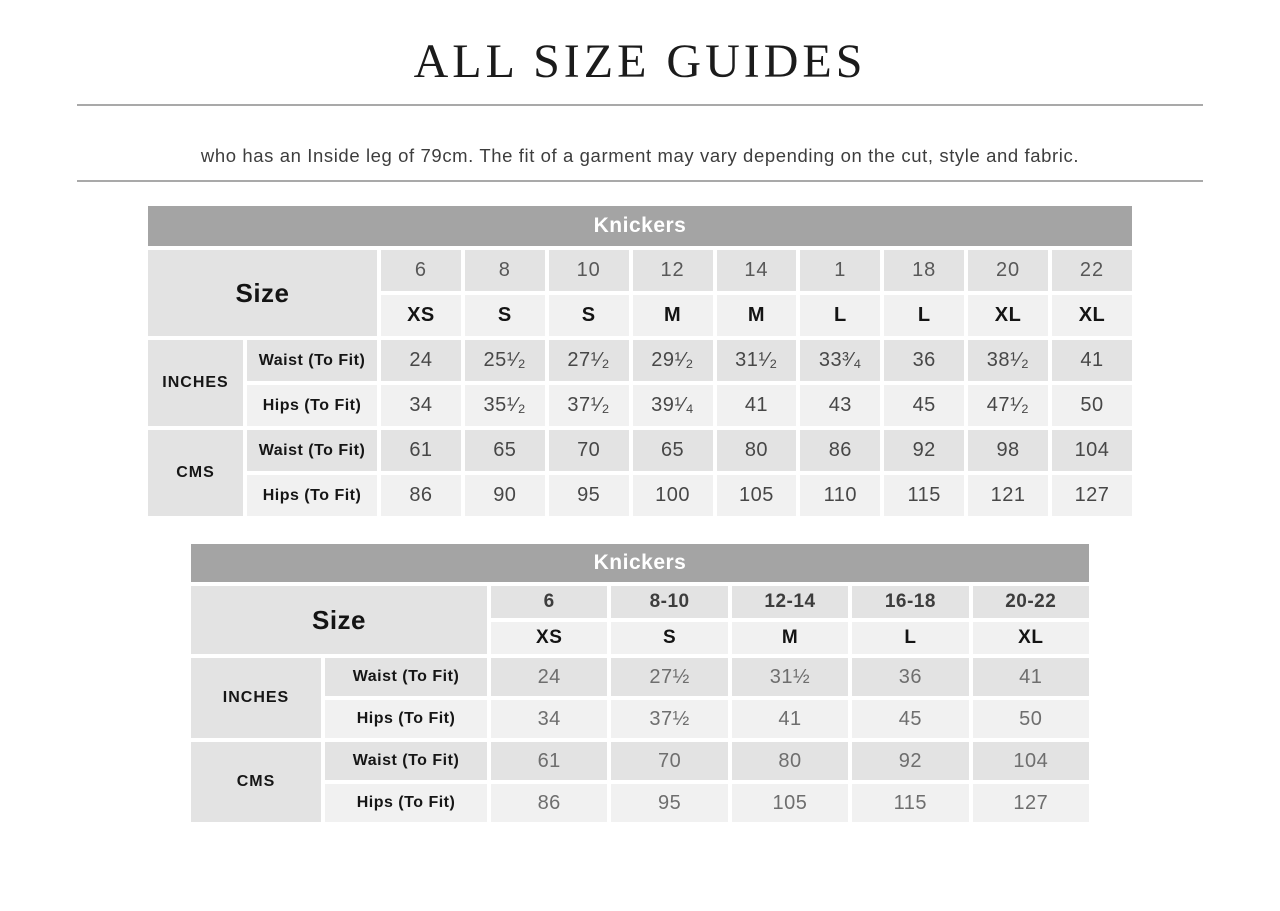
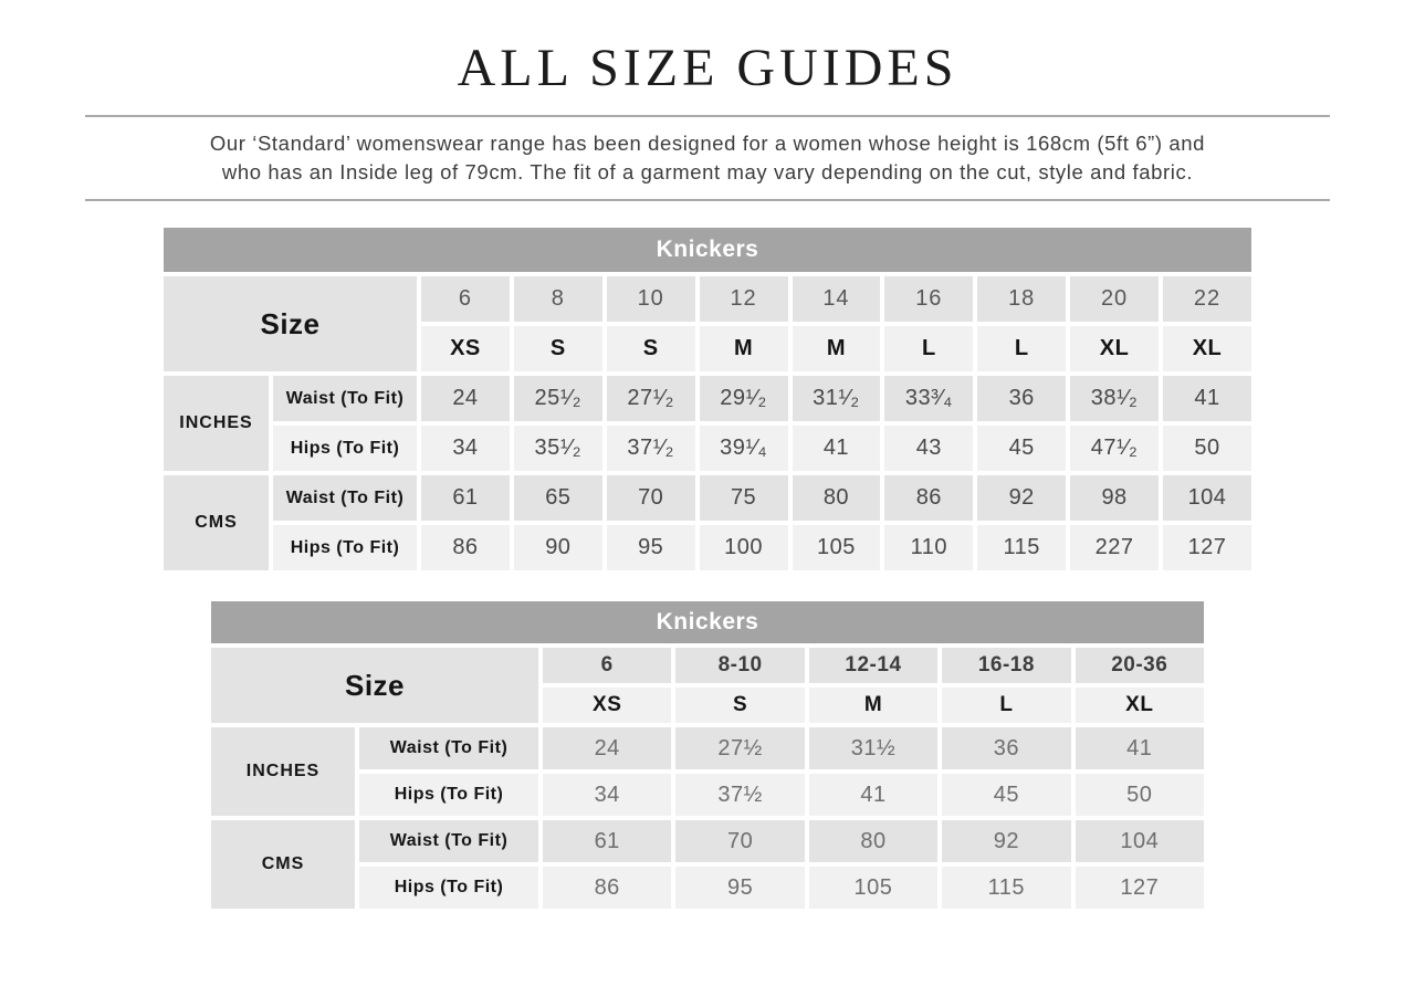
  ALL SIZE GUIDES
+ Our ‘Standard’ womenswear range has been designed for a women whose height is 168cm (5ft 6”) and
  who has an Inside leg of 79cm. The fit of a garment may vary depending on the cut, style and fabric.
  Knickers
- Size	6	8	10	12	14	1	18	20	22
+ Size	6	8	10	12	14	16	18	20	22
  XS	S	S	M	M	L	L	XL	XL
  INCHES	Waist (To Fit)	24	25¹⁄₂	27¹⁄₂	29¹⁄₂	31¹⁄₂	33³⁄₄	36	38¹⁄₂	41
  Hips (To Fit)	34	35¹⁄₂	37¹⁄₂	39¹⁄₄	41	43	45	47¹⁄₂	50
- CMS	Waist (To Fit)	61	65	70	65	80	86	92	98	104
+ CMS	Waist (To Fit)	61	65	70	75	80	86	92	98	104
- Hips (To Fit)	86	90	95	100	105	110	115	121	127
+ Hips (To Fit)	86	90	95	100	105	110	115	227	127
  Knickers
- Size	6	8-10	12-14	16-18	20-22
+ Size	6	8-10	12-14	16-18	20-36
  XS	S	M	L	XL
  INCHES	Waist (To Fit)	24	27½	31½	36	41
  Hips (To Fit)	34	37½	41	45	50
  CMS	Waist (To Fit)	61	70	80	92	104
  Hips (To Fit)	86	95	105	115	127
